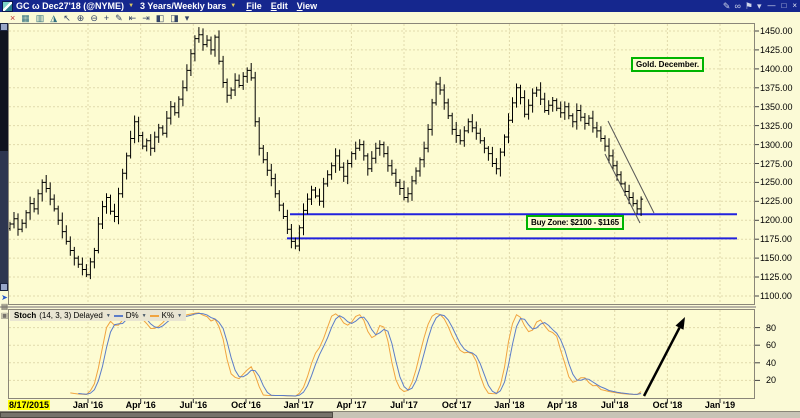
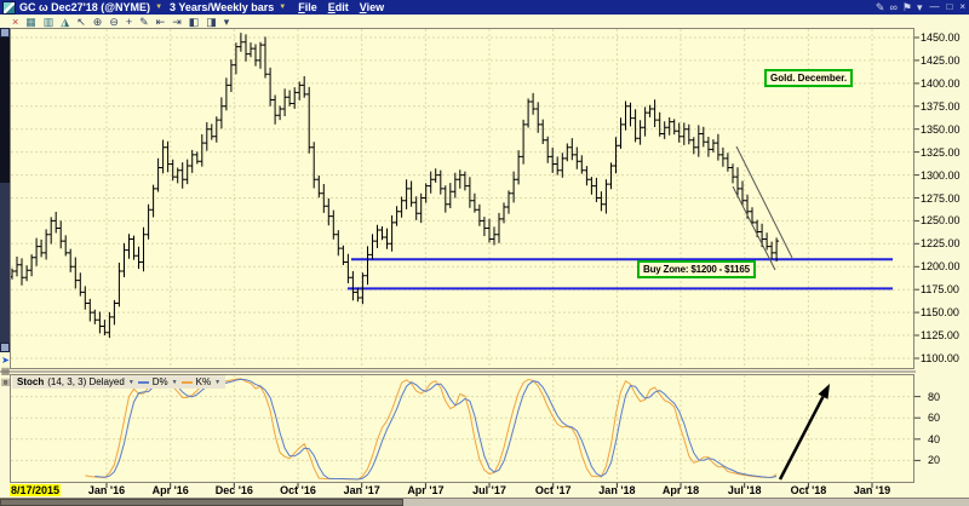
  GC ω Dec27'18 (@NYME)
  3 Years/Weekly bars
  File
  Edit
  View
  ✎
  ∞
  ⚑
  ▾
  —
  □
  ×
  ×
  ▦
  ▥
  ◮
  ↖
  ⊕
  ⊖
  +
  ✎
  ⇤
  ⇥
  ◧
  ◨
  ▾
  ➤
  ▦
  ▣
  Gold. December.
- Buy Zone: $2100 - $1165
+ Buy Zone: $1200 - $1165
  Stoch
  (14, 3, 3) Delayed
  D%
  K%
  1450.00
  1425.00
  1400.00
  1375.00
  1350.00
  1325.00
  1300.00
  1275.00
  1250.00
  1225.00
  1200.00
  1175.00
  1150.00
  1125.00
  1100.00
  80
  60
  40
  20
  Jan '16
  Apr '16
- Jul '16
+ Dec '16
  Oct '16
  Jan '17
  Apr '17
  Jul '17
  Oct '17
  Jan '18
  Apr '18
  Jul '18
  Oct '18
  Jan '19
  8/17/2015
